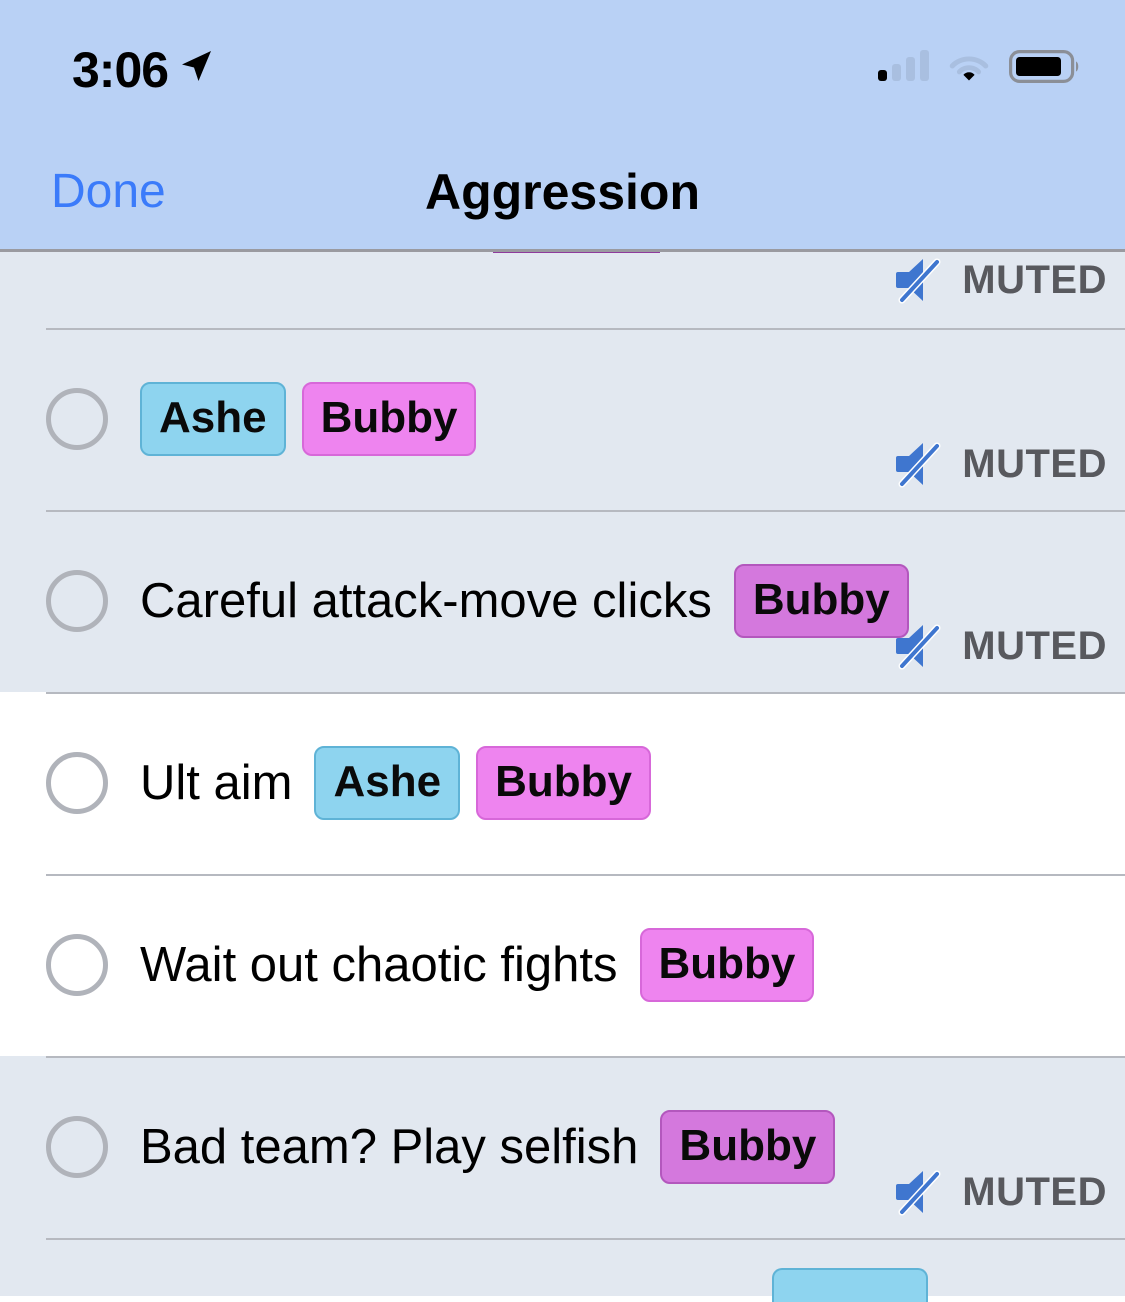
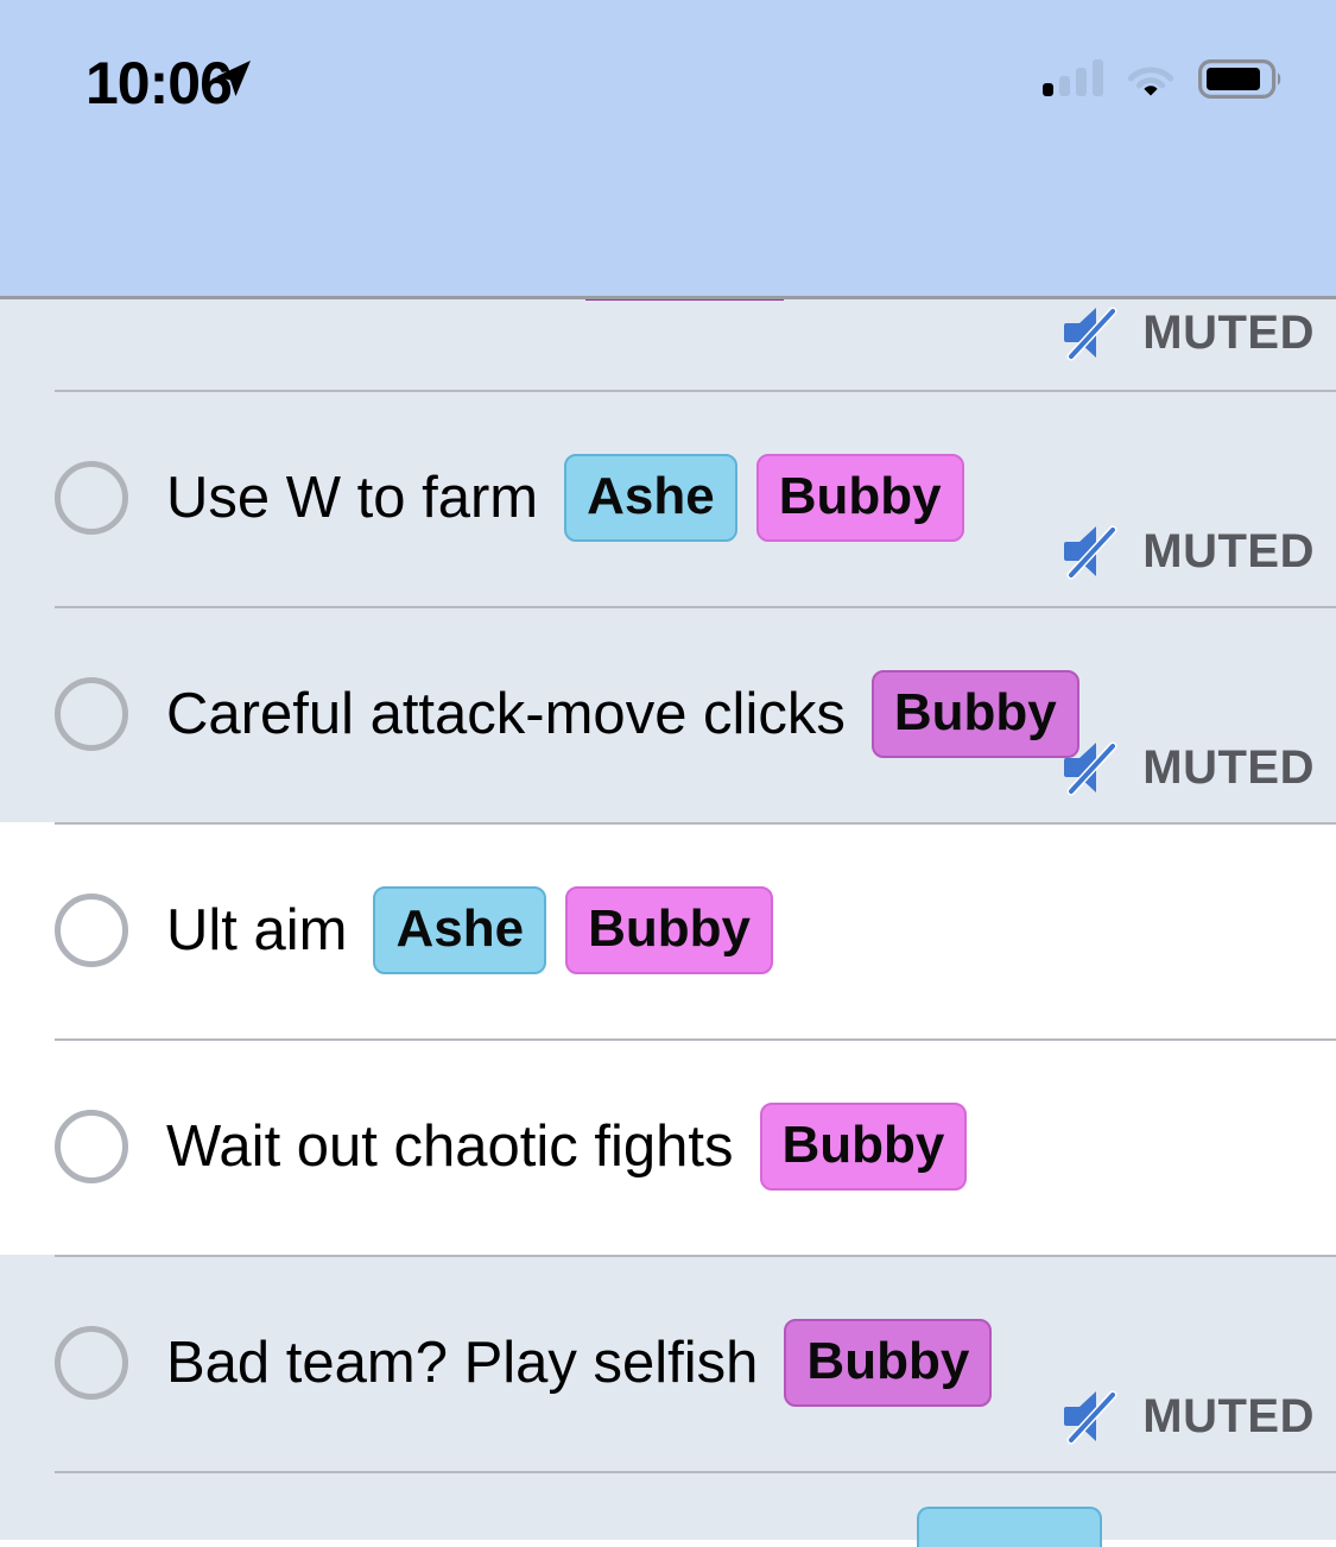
- 3:06
+ 10:06
- Done
- Aggression
  MUTED
+ Use W to farm
  Ashe
  Bubby
  MUTED
  Careful attack-move clicks
  Bubby
  MUTED
  Ult aim
  Ashe
  Bubby
  Wait out chaotic fights
  Bubby
  Bad team? Play selfish
  Bubby
  MUTED
